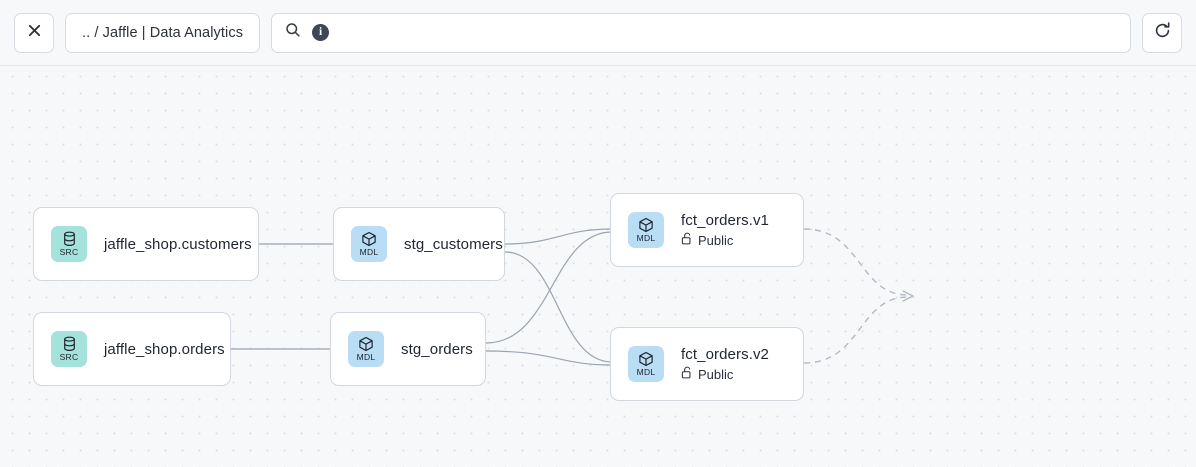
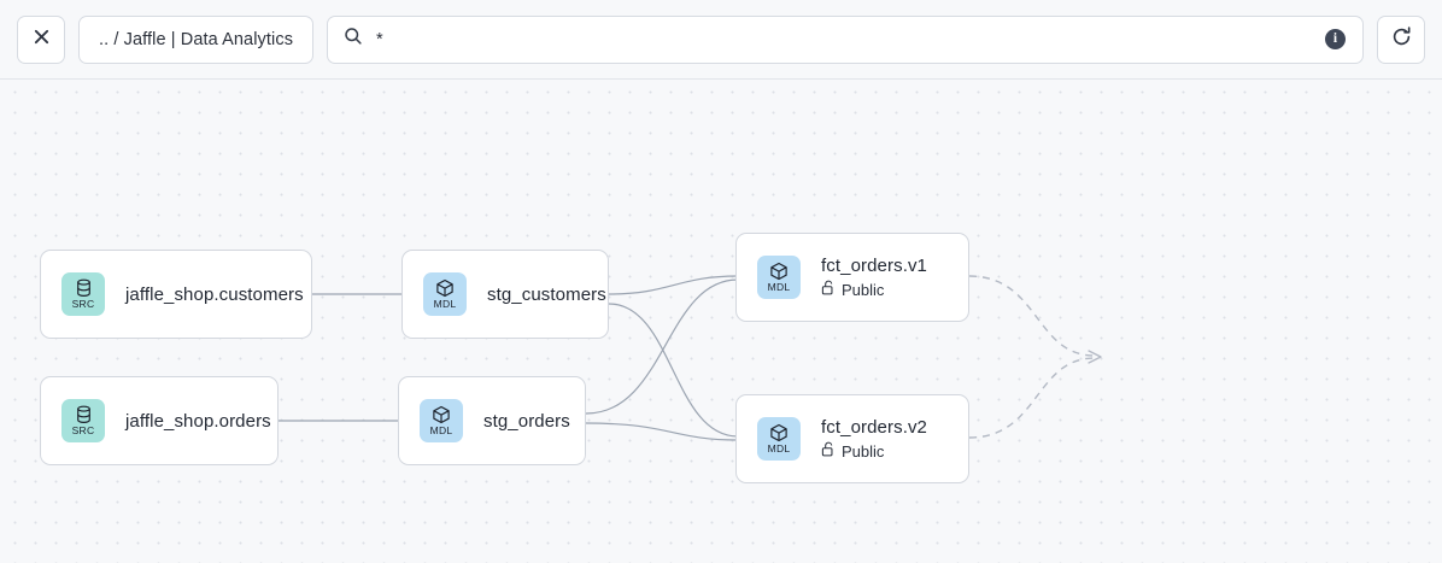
  .. / Jaffle | Data Analytics
+ *
  i
  SRC
  jaffle_shop.customers
  SRC
  jaffle_shop.orders
  MDL
  stg_customers
  MDL
  stg_orders
  MDL
  fct_orders.v1
  Public
  MDL
  fct_orders.v2
  Public
